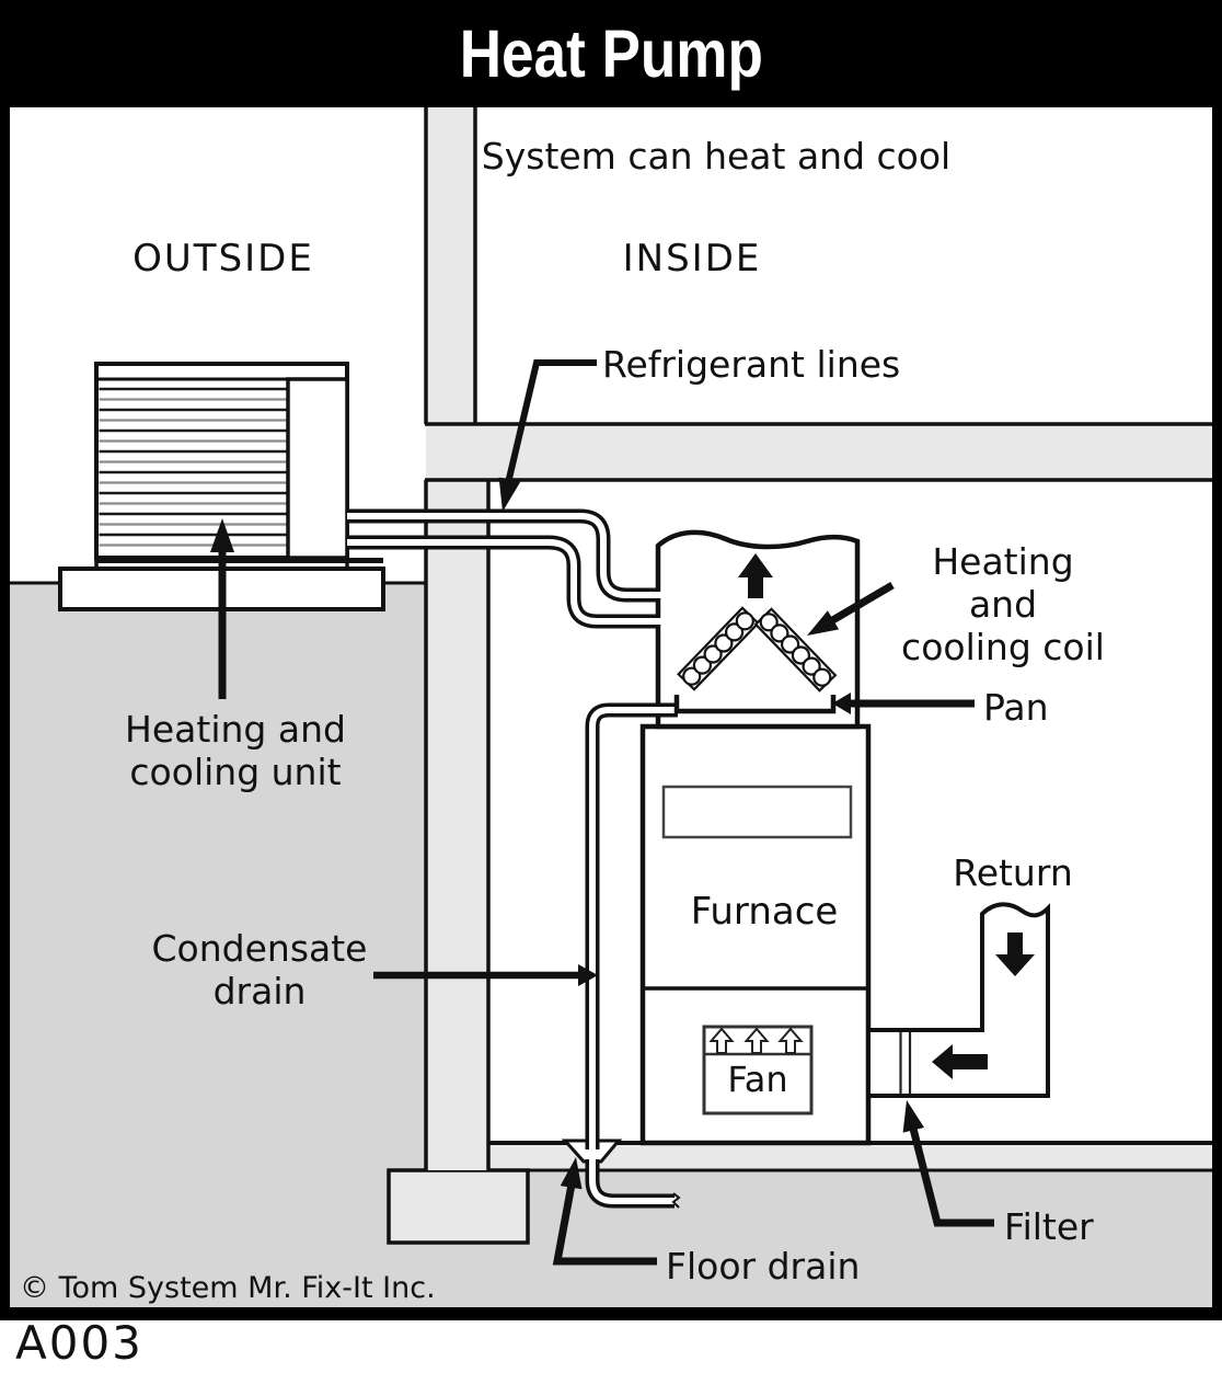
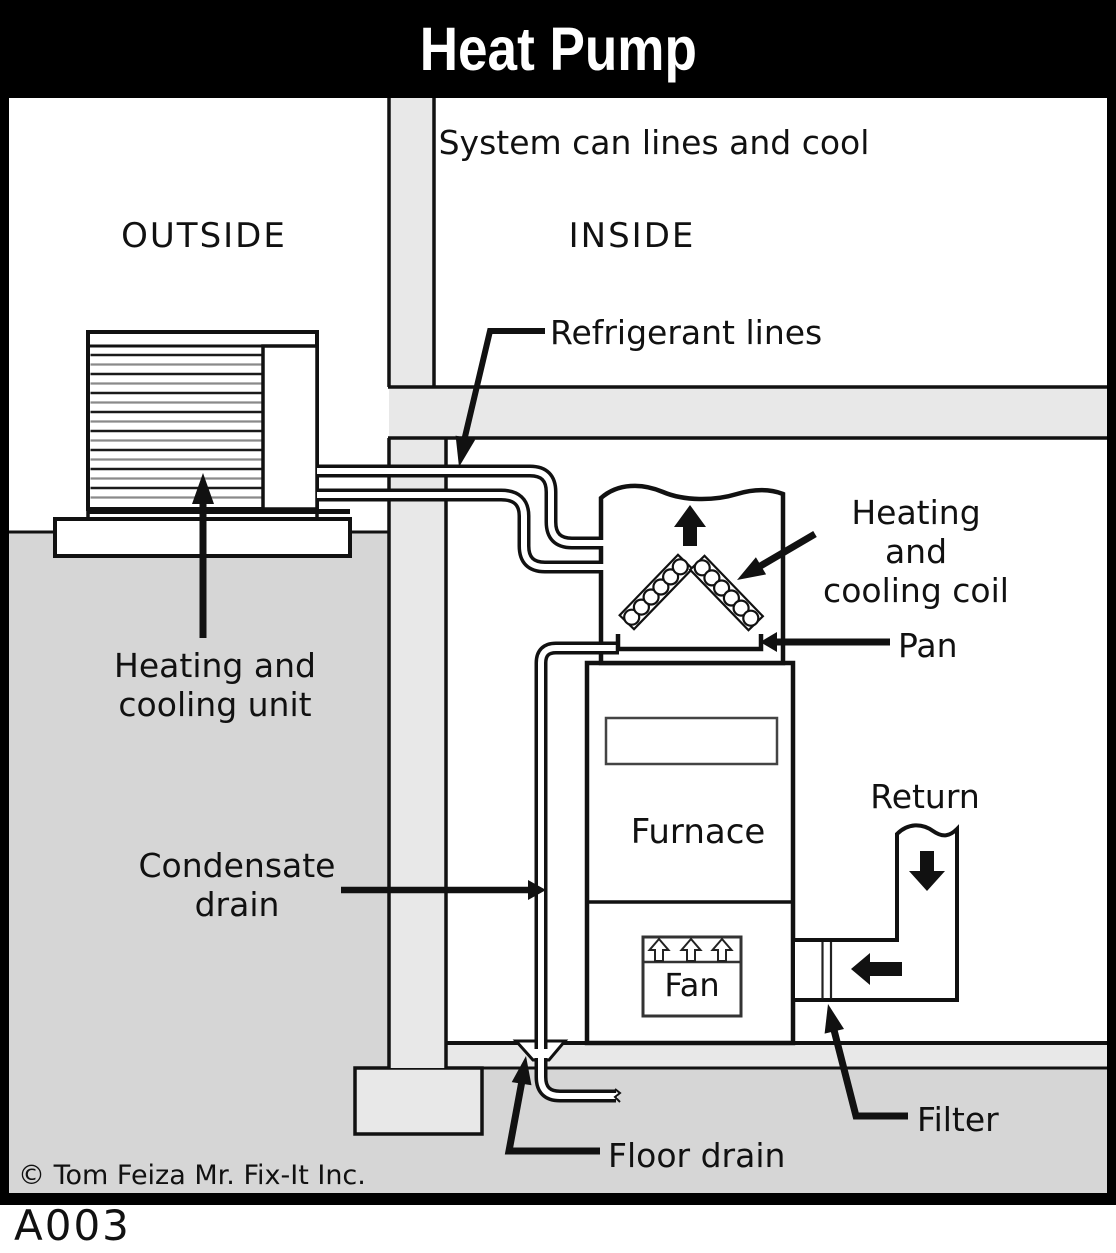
  Heat Pump
- System can heat and cool
+ System can lines and cool
  OUTSIDE
  INSIDE
  Refrigerant lines
  Heating and
  cooling coil
  Pan
  Heating and
  cooling unit
  Furnace
  Return
  Condensate
  drain
  Fan
  Filter
  Floor drain
- © Tom System Mr. Fix-It Inc.
+ © Tom Feiza Mr. Fix-It Inc.
  A003
